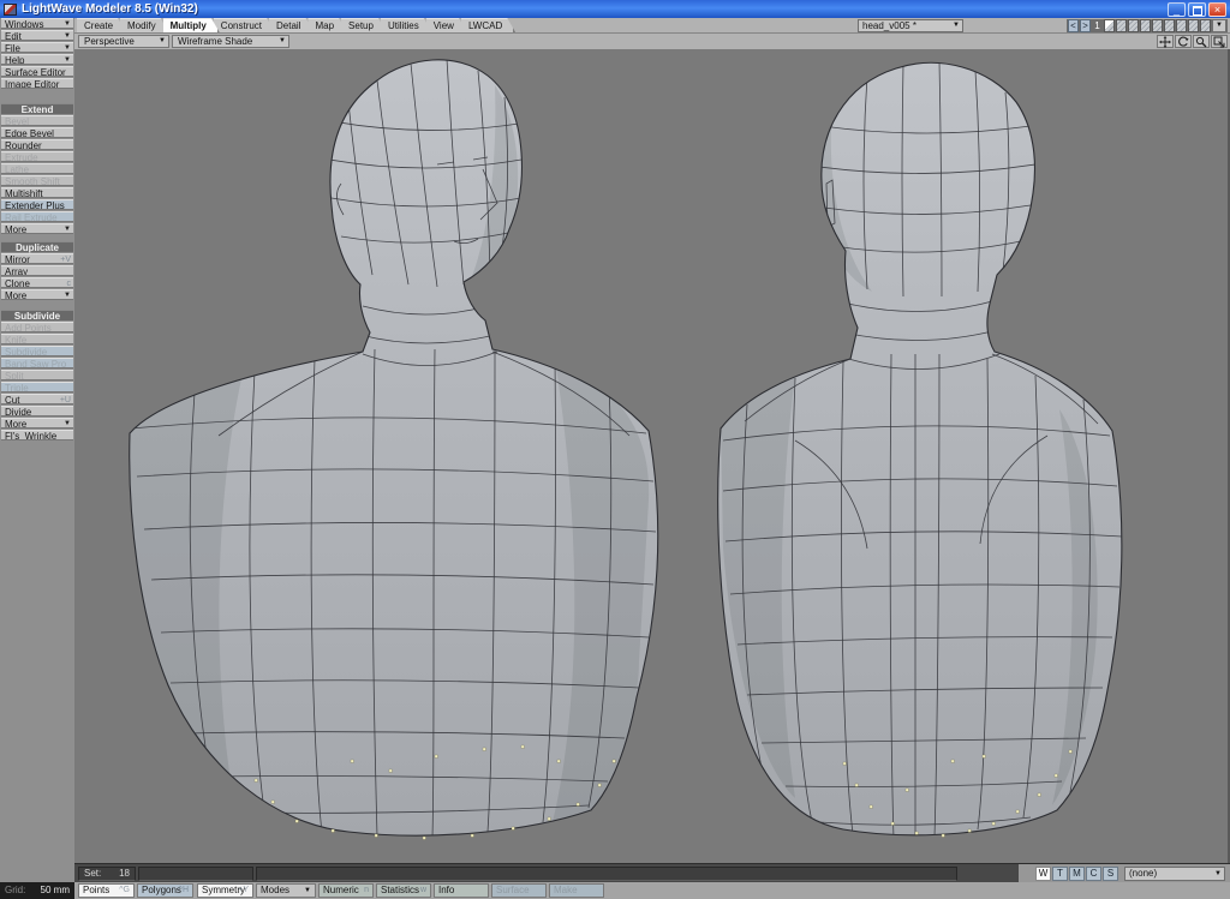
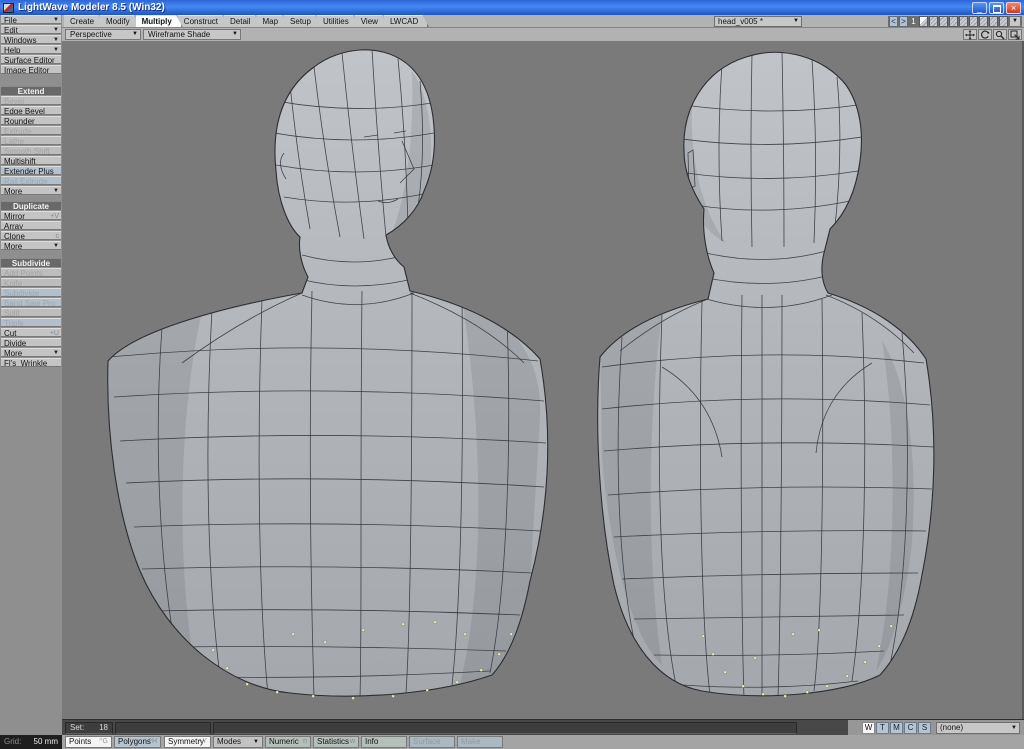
  LightWave Modeler 8.5 (Win32)
  _
  ×
- Windows
+ File
  Edit
- File
+ Windows
  Help
  Surface Editor
  Image Editor
  Extend
  Bevel
  Edge Bevel
  Rounder
  Extrude
  Lathe
  Smooth Shift
  Multishift
  Extender Plus
  Rail Extrude
  More
  Duplicate
  Mirror
  Array
  Clone
  More
  Subdivide
  Add Points
  Knife
  Subdivide
  Band Saw Pro
  Split
  Triple
  Cut
  Divide
  More
  Fl's_Wrinkle
  Create
  Modify
  Multiply
  Construct
  Detail
  Map
  Setup
  Utilities
  View
  LWCAD
  head_v005 *
  <
  >
  1
  Perspective
  Wireframe Shade
  Set:
  18
  W
  T
  M
  C
  S
  (none)
  Grid:
  50 mm
  Points
  Polygons
  Symmetry
  Modes
  Numeric
  Statistics
  Info
  Surface
  Make
